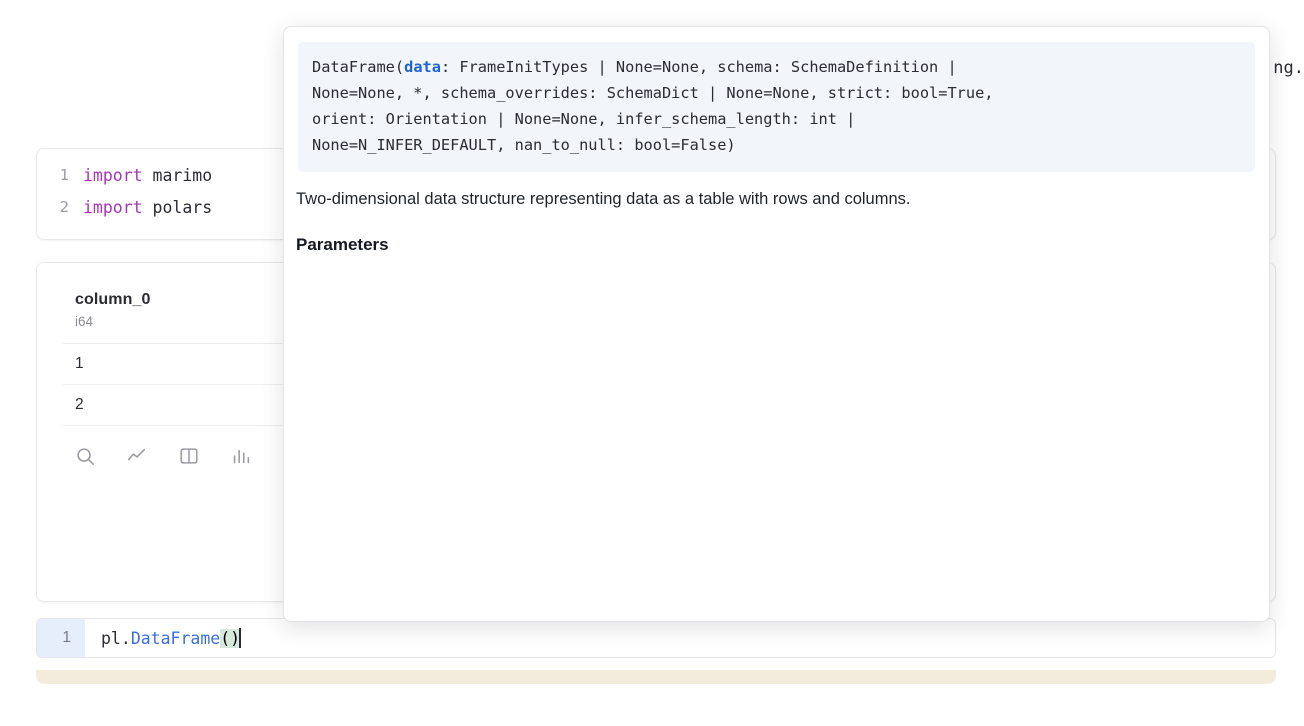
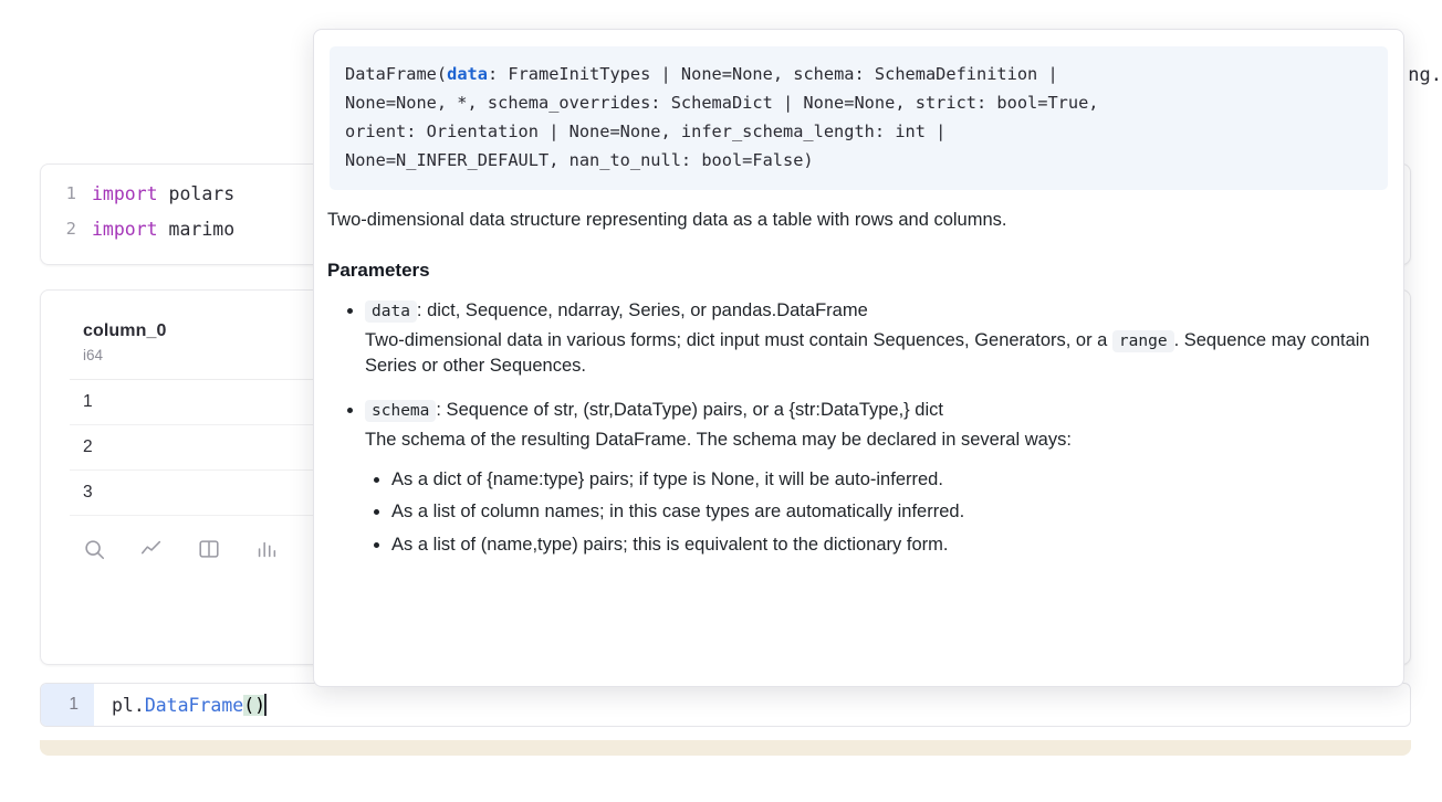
  ng.
  1
  import
- marimo
+ polars
  2
  import
- polars
+ marimo
  column_0 i64
  1
  2
+ 3
  1
  pl.DataFrame()
  DataFrame(data: FrameInitTypes | None=None, schema: SchemaDefinition |
  None=None, *, schema_overrides: SchemaDict | None=None, strict: bool=True,
  orient: Orientation | None=None, infer_schema_length: int |
  None=N_INFER_DEFAULT, nan_to_null: bool=False)
  Two-dimensional data structure representing data as a table with rows and columns.
  Parameters
+ data : dict, Sequence, ndarray, Series, or pandas.DataFrame
+ Two-dimensional data in various forms; dict input must contain Sequences, Generators, or a range . Sequence may contain Series or other Sequences.
+ schema : Sequence of str, (str,DataType) pairs, or a {str:DataType,} dict
+ The schema of the resulting DataFrame. The schema may be declared in several ways:
+ As a dict of {name:type} pairs; if type is None, it will be auto-inferred.
+ As a list of column names; in this case types are automatically inferred.
+ As a list of (name,type) pairs; this is equivalent to the dictionary form.
